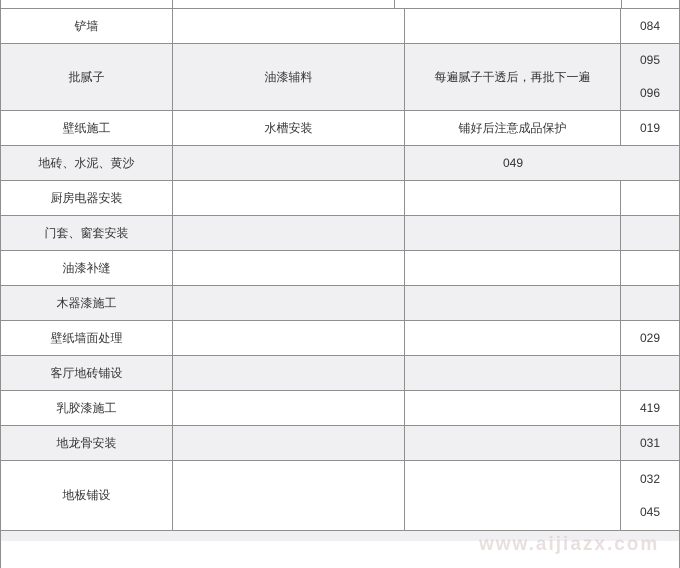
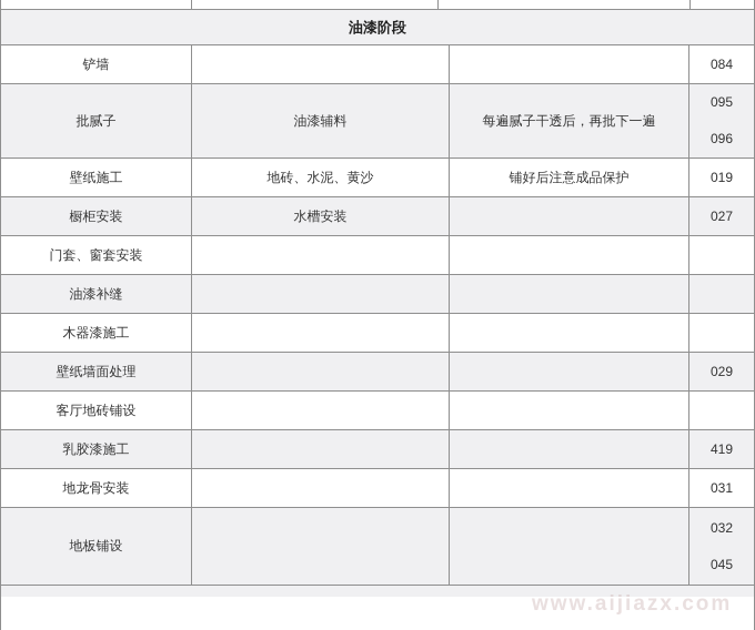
+ 油漆阶段
  铲墙
  084
  批腻子
  油漆辅料
  每遍腻子干透后，再批下一遍
  095
  096
  壁纸施工
- 水槽安装
+ 地砖、水泥、黄沙
  铺好后注意成品保护
  019
+ 橱柜安装
- 地砖、水泥、黄沙
+ 水槽安装
- 049
+ 027
- 厨房电器安装
  门套、窗套安装
  油漆补缝
  木器漆施工
  壁纸墙面处理
  029
  客厅地砖铺设
  乳胶漆施工
  419
  地龙骨安装
  031
  地板铺设
  032
  045
  www.aijiazx.com
